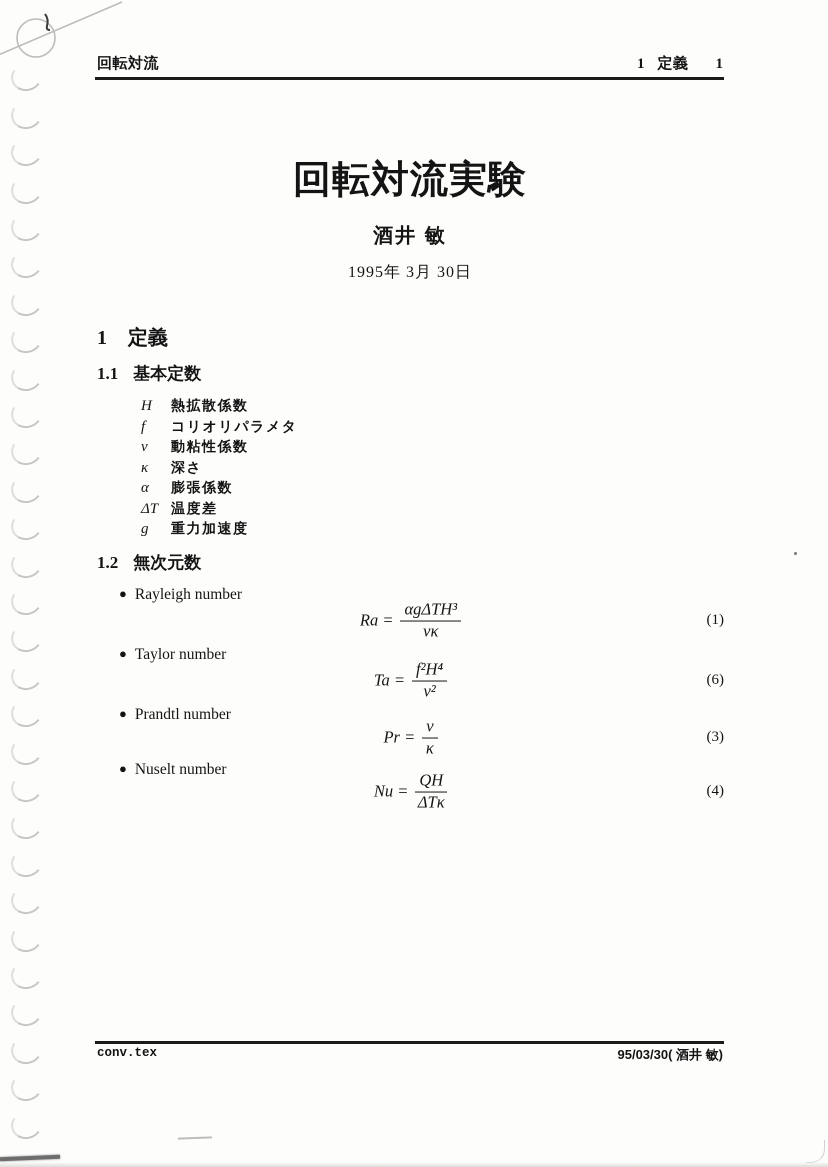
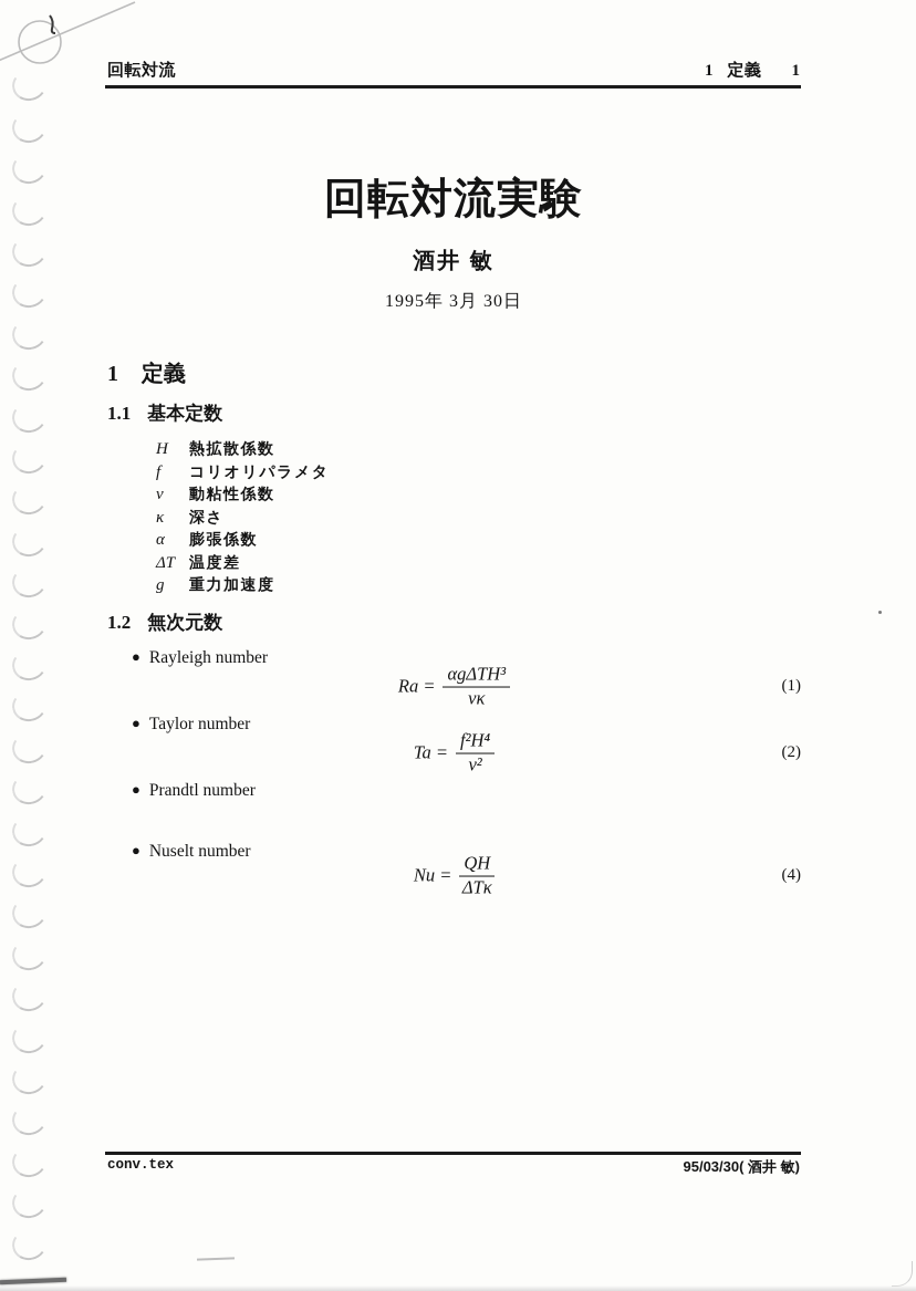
  回転対流
  1 定義 1
  回転対流実験
  酒井 敏
  1995年 3月 30日
  1 定義
  1.1 基本定数
  H 熱拡散係数
  f コリオリパラメタ
  ν 動粘性係数
  κ 深さ
  α 膨張係数
  ΔT 温度差
  g 重力加速度
  1.2 無次元数
  ● Rayleigh number
  Ra =
  αgΔTH³
  νκ
  (1)
  ● Taylor number
  Ta =
  f²H⁴
  ν²
- (6)
+ (2)
  ● Prandtl number
- Pr =
- ν
- κ
- (3)
  ● Nuselt number
  Nu =
  QH
  ΔTκ
  (4)
  conv.tex
  95/03/30( 酒井 敏)
